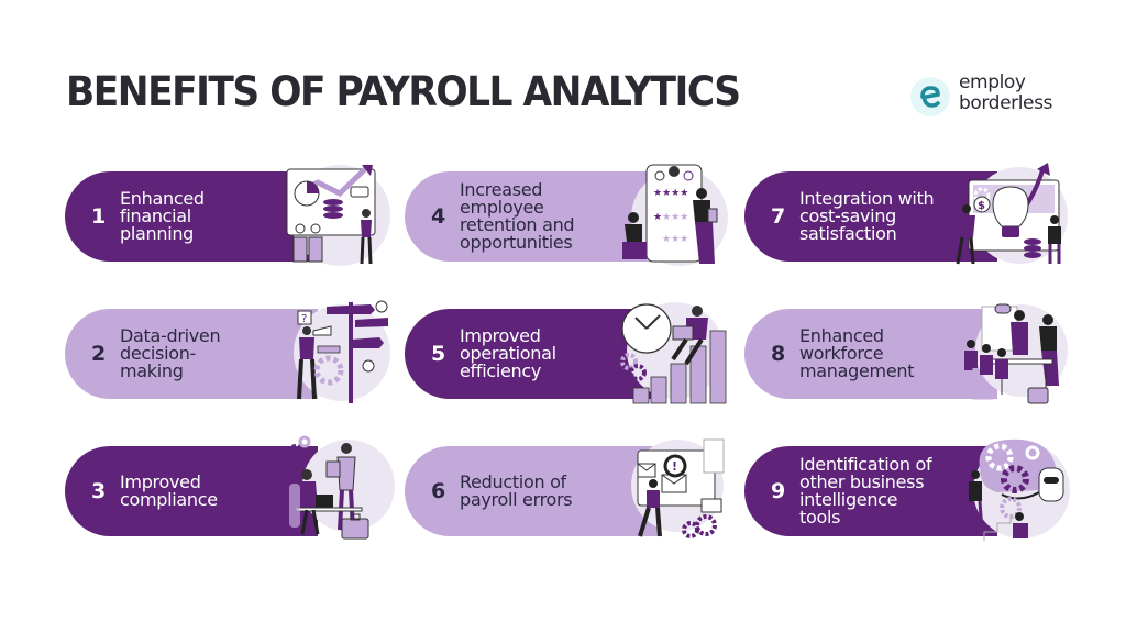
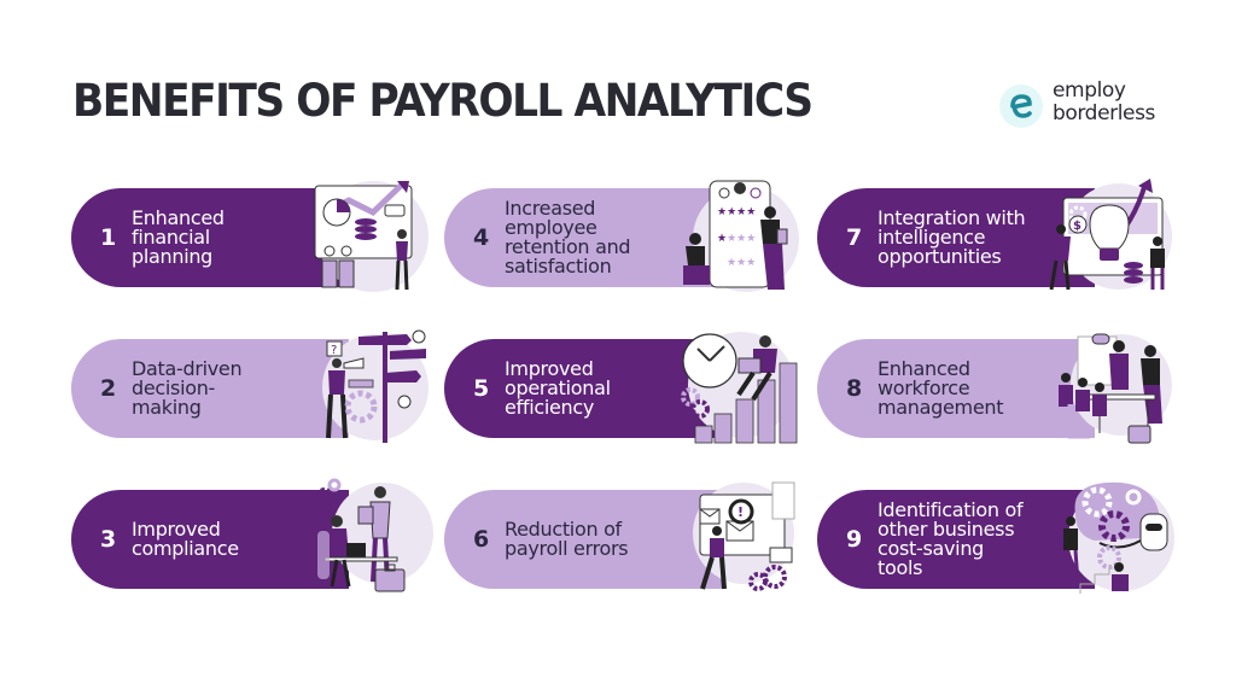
  BENEFITS OF PAYROLL ANALYTICS
  employ
  borderless
  1
  Enhanced
  financial
  planning
  2
  Data-driven
  decision-
  making
  ?
  3
  Improved
  compliance
  4
  Increased
  employee
  retention and
- opportunities
+ satisfaction
  ★★★★
  ★★★★
  ★
  ★★★
  5
  Improved
  operational
  efficiency
  6
  Reduction of
  payroll errors
  !
  7
  Integration with
- cost-saving
+ intelligence
- satisfaction
+ opportunities
  $
  8
  Enhanced
  workforce
  management
  9
  Identification of
  other business
- intelligence
+ cost-saving
  tools
